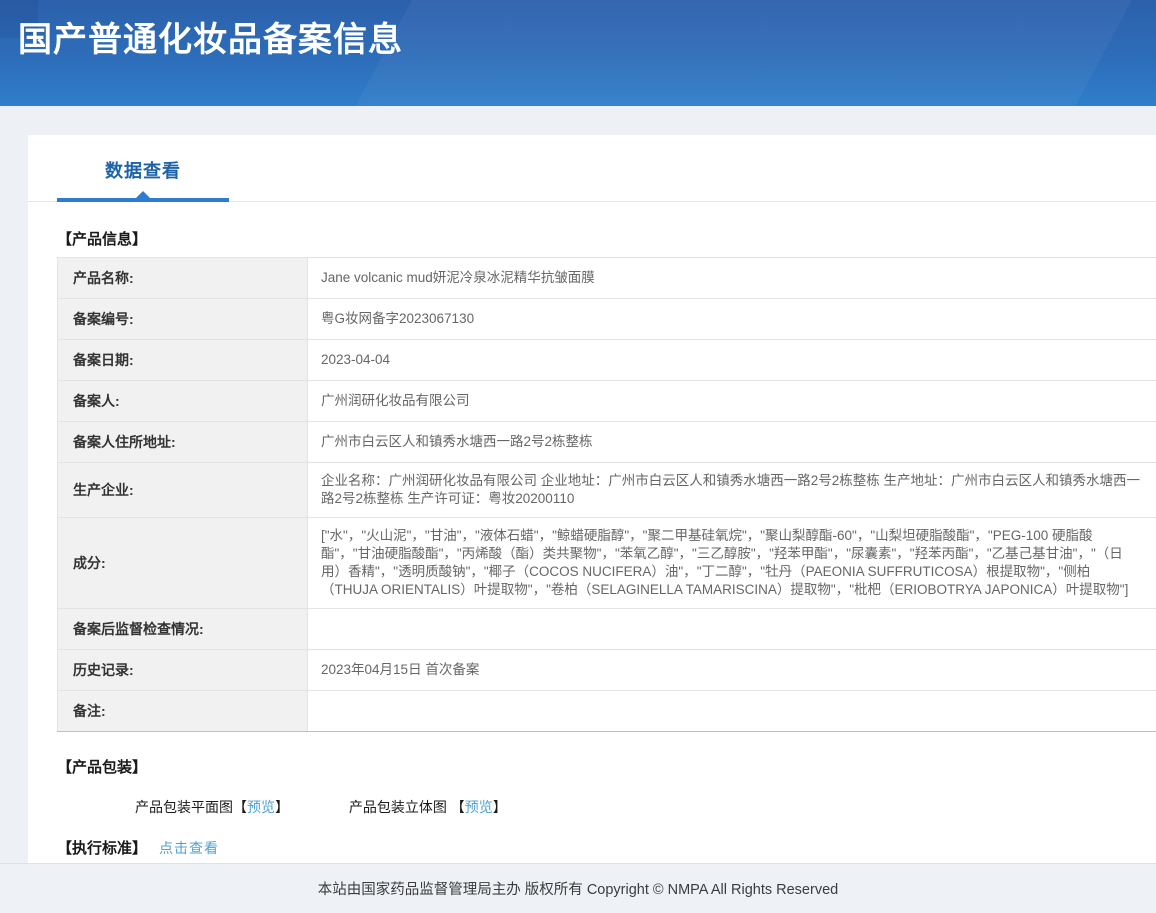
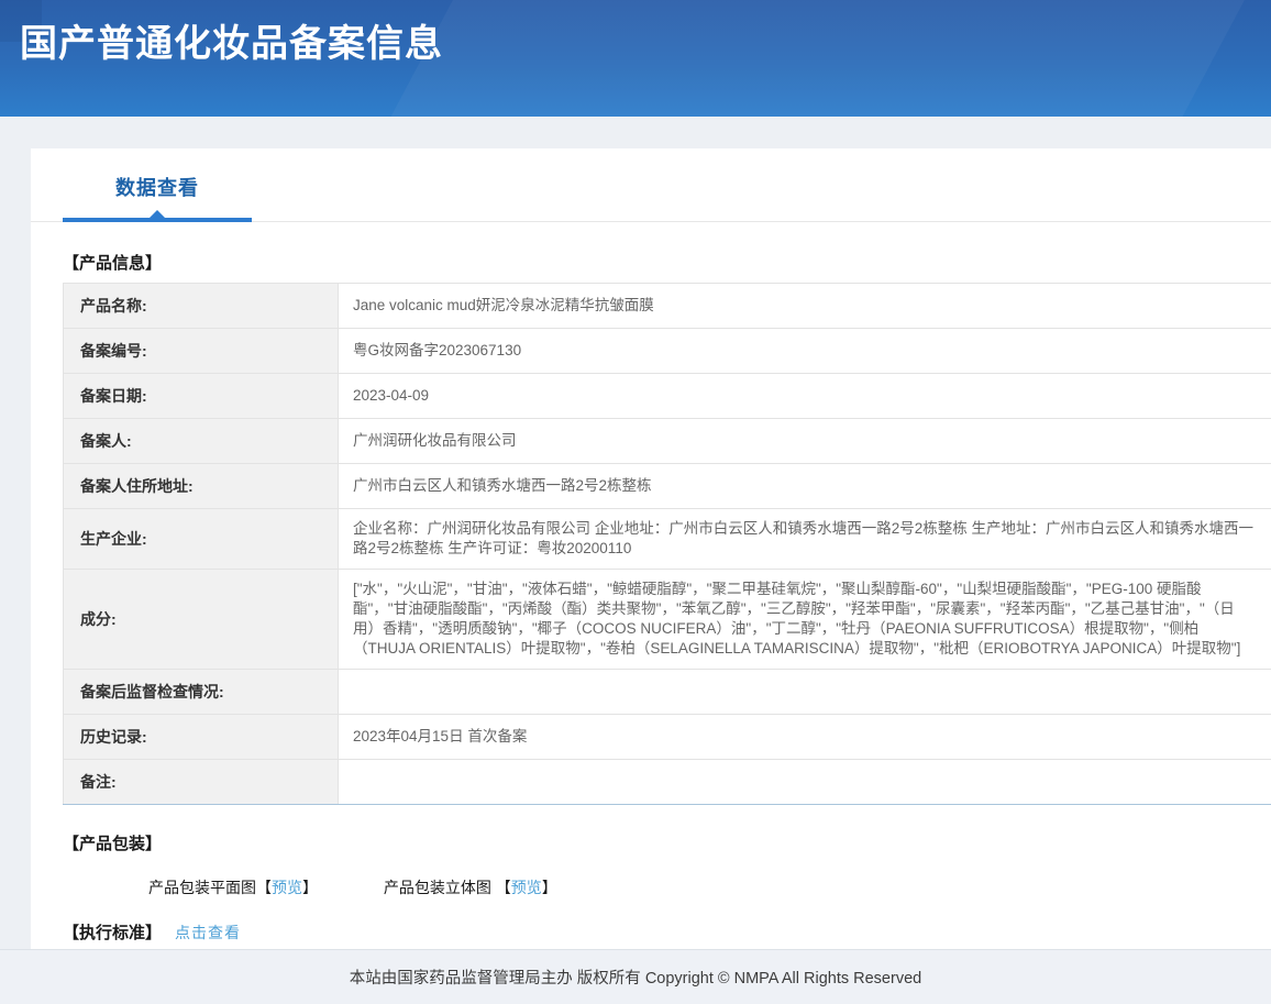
  国产普通化妆品备案信息
  数据查看
  【产品信息】
  产品名称:	Jane volcanic mud妍泥冷泉冰泥精华抗皱面膜
  备案编号:	粤G妆网备字2023067130
- 备案日期:	2023-04-04
+ 备案日期:	2023-04-09
  备案人:	广州润研化妆品有限公司
  备案人住所地址:	广州市白云区人和镇秀水塘西一路2号2栋整栋
  生产企业:	企业名称：广州润研化妆品有限公司 企业地址：广州市白云区人和镇秀水塘西一路2号2栋整栋 生产地址：广州市白云区人和镇秀水塘西一路2号2栋整栋 生产许可证：粤妆20200110
  成分:	["水"，"火山泥"，"甘油"，"液体石蜡"，"鲸蜡硬脂醇"，"聚二甲基硅氧烷"，"聚山梨醇酯-60"，"山梨坦硬脂酸酯"，"PEG-100 硬脂酸酯"，"甘油硬脂酸酯"，"丙烯酸（酯）类共聚物"，"苯氧乙醇"，"三乙醇胺"，"羟苯甲酯"，"尿囊素"，"羟苯丙酯"，"乙基己基甘油"，"（日用）香精"，"透明质酸钠"，"椰子（COCOS NUCIFERA）油"，"丁二醇"，"牡丹（PAEONIA SUFFRUTICOSA）根提取物"，"侧柏（THUJA ORIENTALIS）叶提取物"，"卷柏（SELAGINELLA TAMARISCINA）提取物"，"枇杷（ERIOBOTRYA JAPONICA）叶提取物"]
  备案后监督检查情况:
  历史记录:	2023年04月15日 首次备案
  备注:
  【产品包装】
  产品包装平面图【预览】 产品包装立体图 【预览】
  【执行标准】 点击查看
  本站由国家药品监督管理局主办 版权所有 Copyright © NMPA All Rights Reserved
